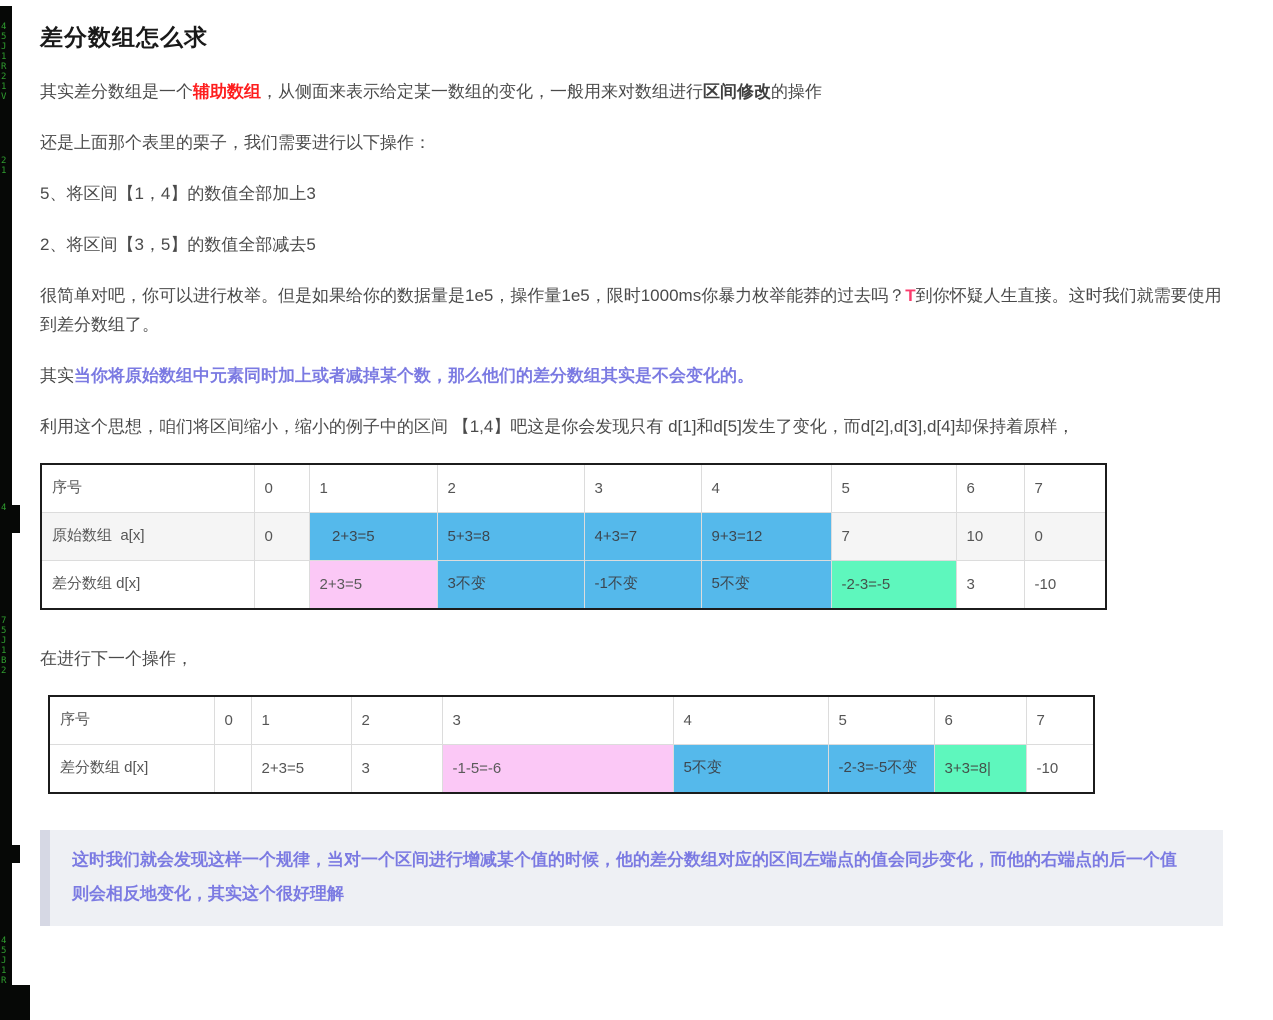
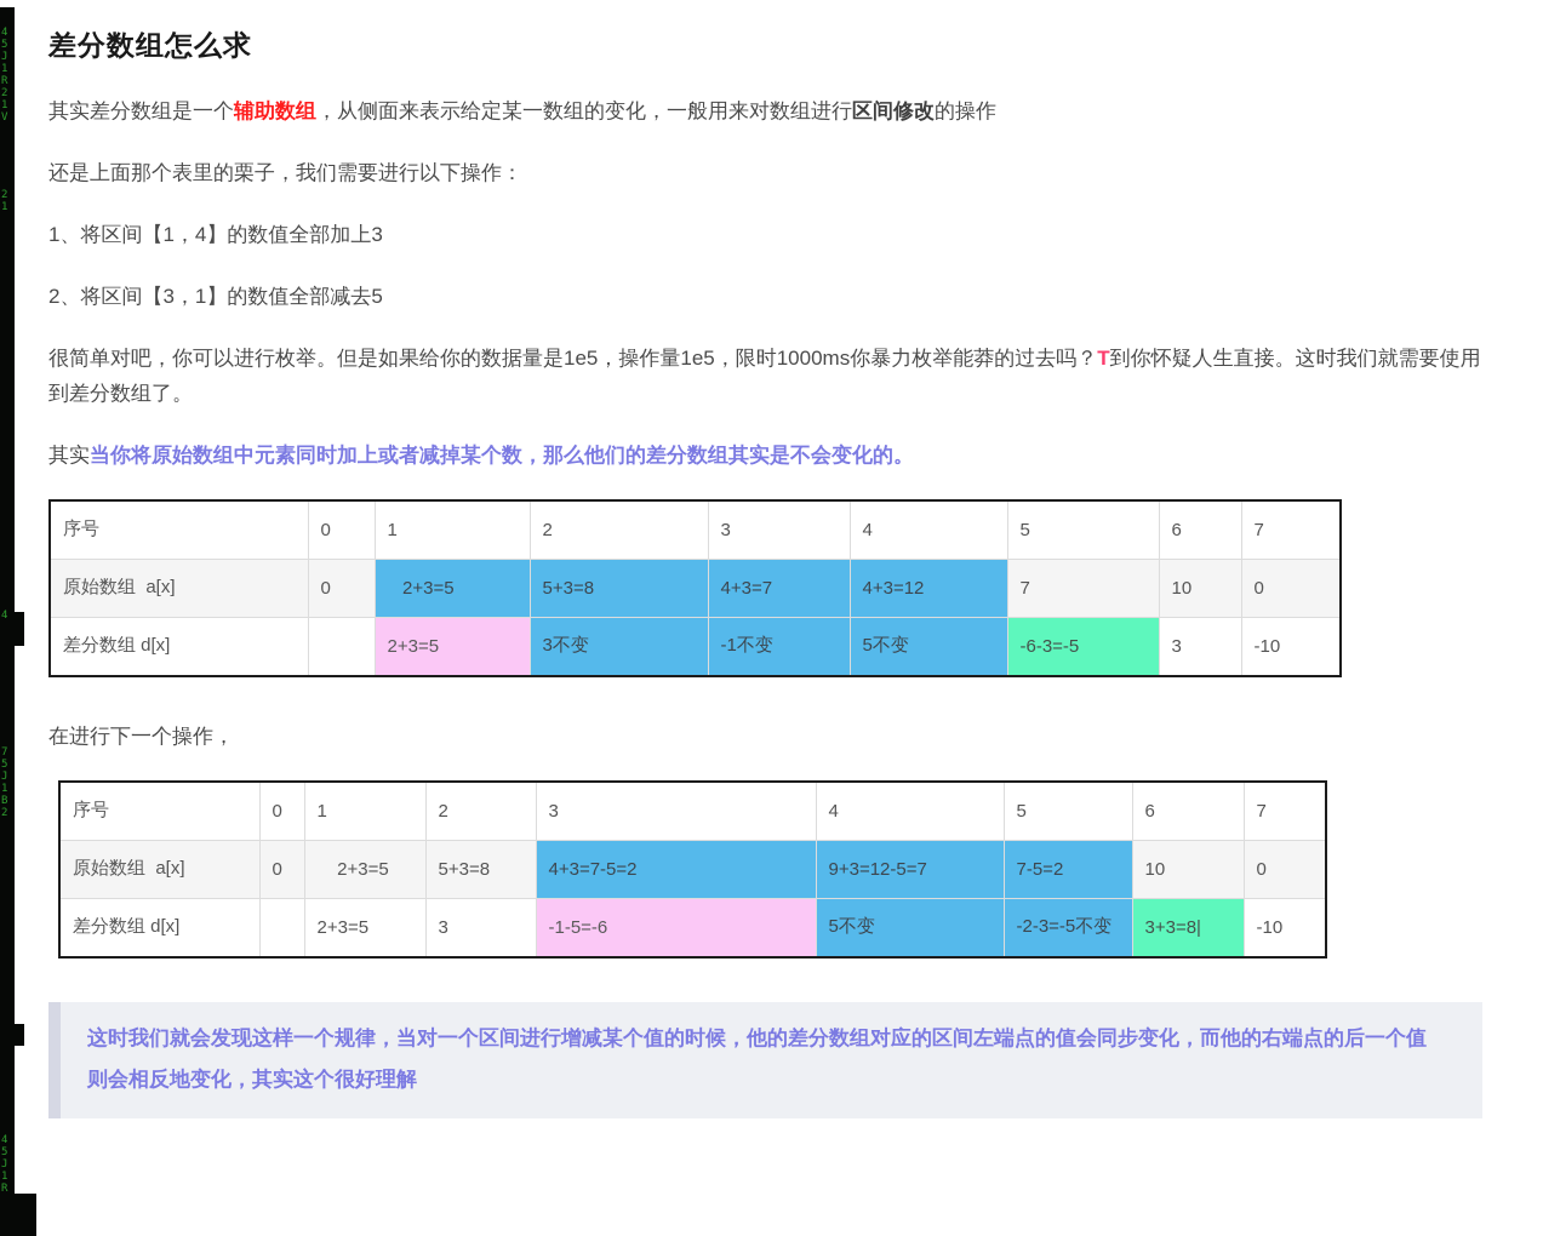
  45J1R21V
  21
  4
  75J1B2
  差分数组怎么求
  其实差分数组是一个辅助数组，从侧面来表示给定某一数组的变化，一般用来对数组进行区间修改的操作
  还是上面那个表里的栗子，我们需要进行以下操作：
- 5、将区间【1，4】的数值全部加上3
+ 1、将区间【1，4】的数值全部加上3
- 2、将区间【3，5】的数值全部减去5
+ 2、将区间【3，1】的数值全部减去5
  很简单对吧，你可以进行枚举。但是如果给你的数据量是1e5，操作量1e5，限时1000ms你暴力枚举能莽的过去吗？T到你怀疑人生直接。这时我们就需要使用到差分数组了。
  其实当你将原始数组中元素同时加上或者减掉某个数，那么他们的差分数组其实是不会变化的。
- 利用这个思想，咱们将区间缩小，缩小的例子中的区间 【1,4】吧这是你会发现只有 d[1]和d[5]发生了变化，而d[2],d[3],d[4]却保持着原样，
  序号	0	1	2	3	4	5	6	7
- 原始数组 a[x]	0	2+3=5	5+3=8	4+3=7	9+3=12	7	10	0
+ 原始数组 a[x]	0	2+3=5	5+3=8	4+3=7	4+3=12	7	10	0
- 差分数组 d[x]		2+3=5	3不变	-1不变	5不变	-2-3=-5	3	-10
+ 差分数组 d[x]		2+3=5	3不变	-1不变	5不变	-6-3=-5	3	-10
  在进行下一个操作，
  序号	0	1	2	3	4	5	6	7
+ 原始数组 a[x]	0	2+3=5	5+3=8	4+3=7-5=2	9+3=12-5=7	7-5=2	10	0
  差分数组 d[x]		2+3=5	3	-1-5=-6	5不变	-2-3=-5不变	3+3=8|	-10
  这时我们就会发现这样一个规律，当对一个区间进行增减某个值的时候，他的差分数组对应的区间左端点的值会同步变化，而他的右端点的后一个值则会相反地变化，其实这个很好理解
